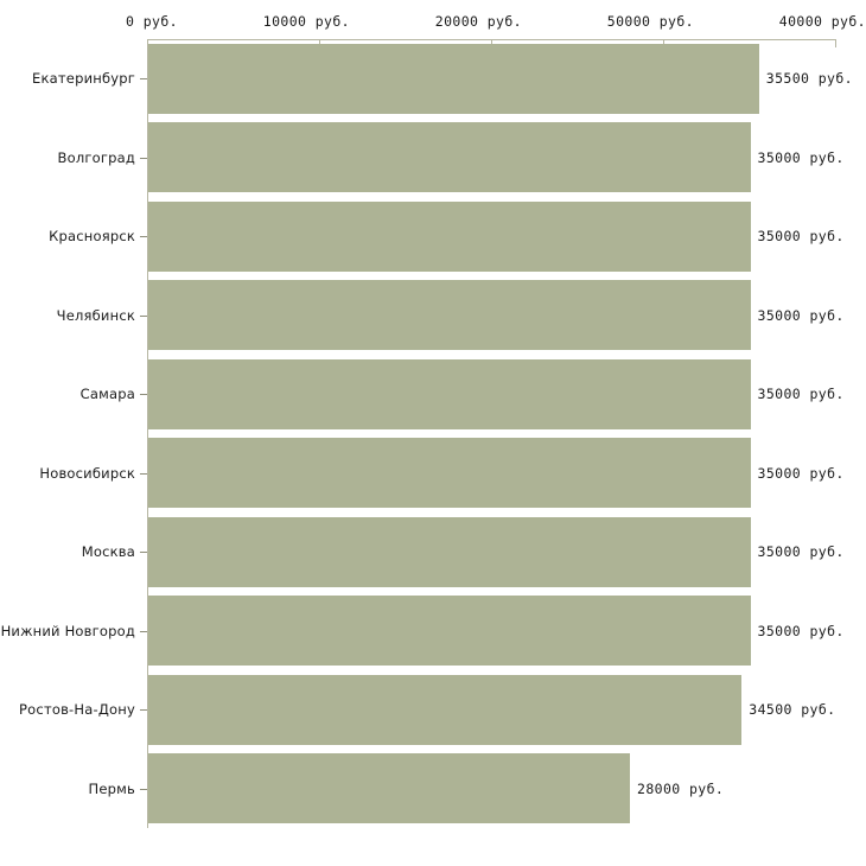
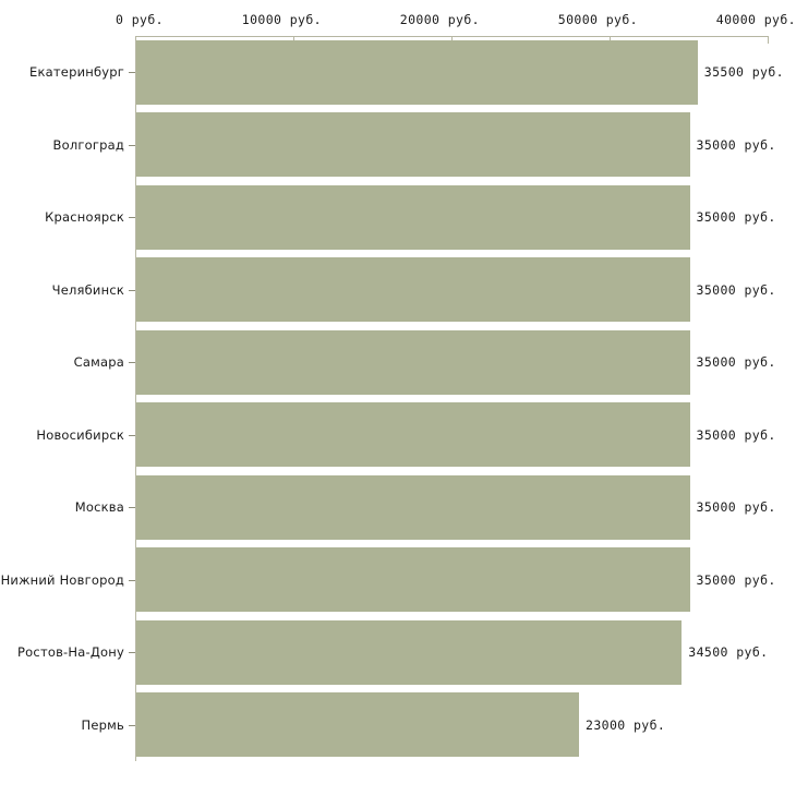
  0 руб.
  10000 руб.
  20000 руб.
  50000 руб.
  40000 руб.
  Екатеринбург
  Волгоград
  Красноярск
  Челябинск
  Самара
  Новосибирск
  Москва
  Нижний Новгород
  Ростов-На-Дону
  Пермь
  35500 руб.
  35000 руб.
  35000 руб.
  35000 руб.
  35000 руб.
  35000 руб.
  35000 руб.
  35000 руб.
  34500 руб.
- 28000 руб.
+ 23000 руб.
